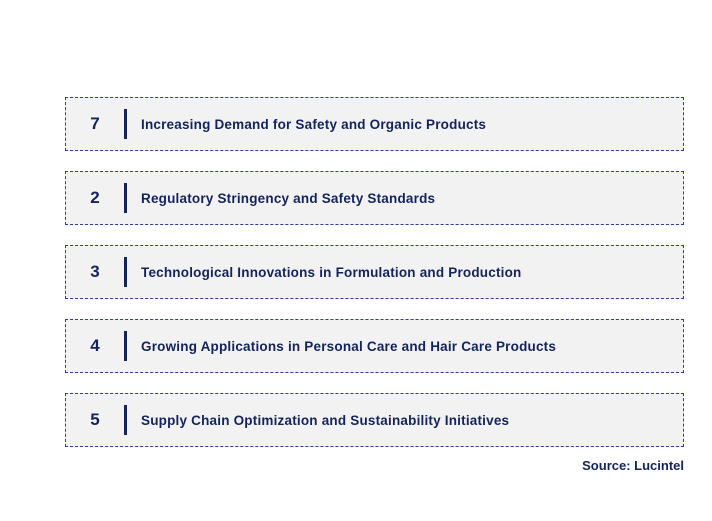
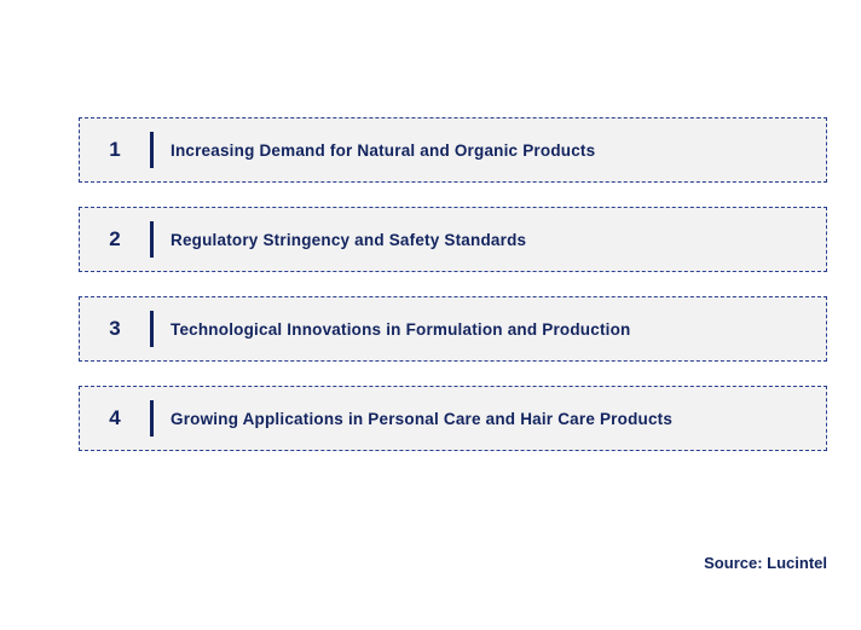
- 7
+ 1
- Increasing Demand for Safety and Organic Products
+ Increasing Demand for Natural and Organic Products
  2
  Regulatory Stringency and Safety Standards
  3
  Technological Innovations in Formulation and Production
  4
  Growing Applications in Personal Care and Hair Care Products
- 5
- Supply Chain Optimization and Sustainability Initiatives
  Source: Lucintel
